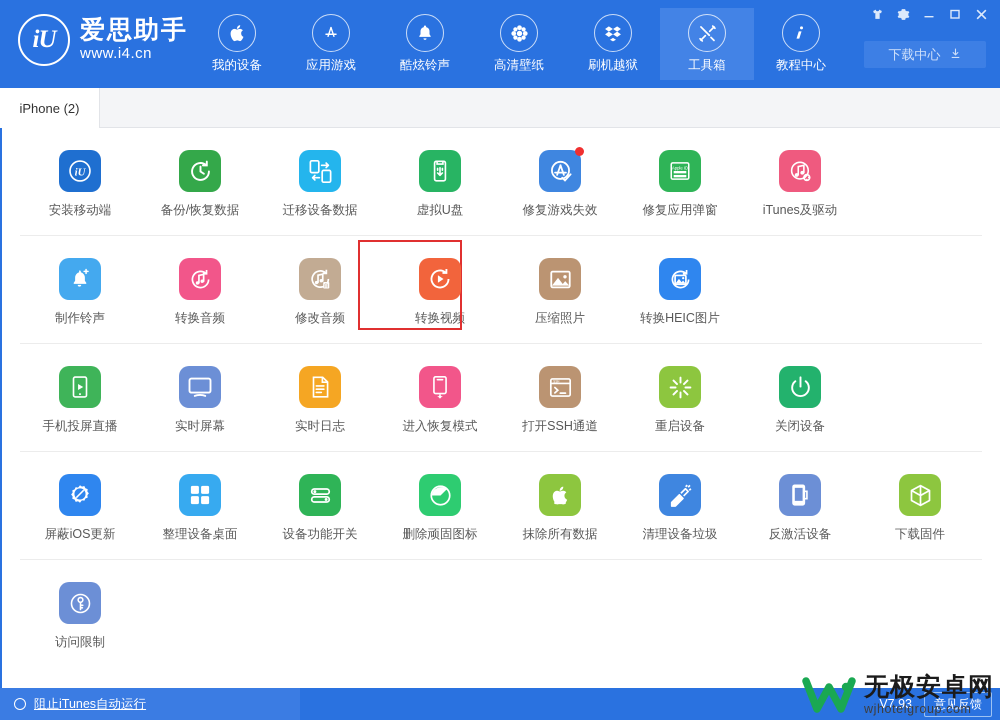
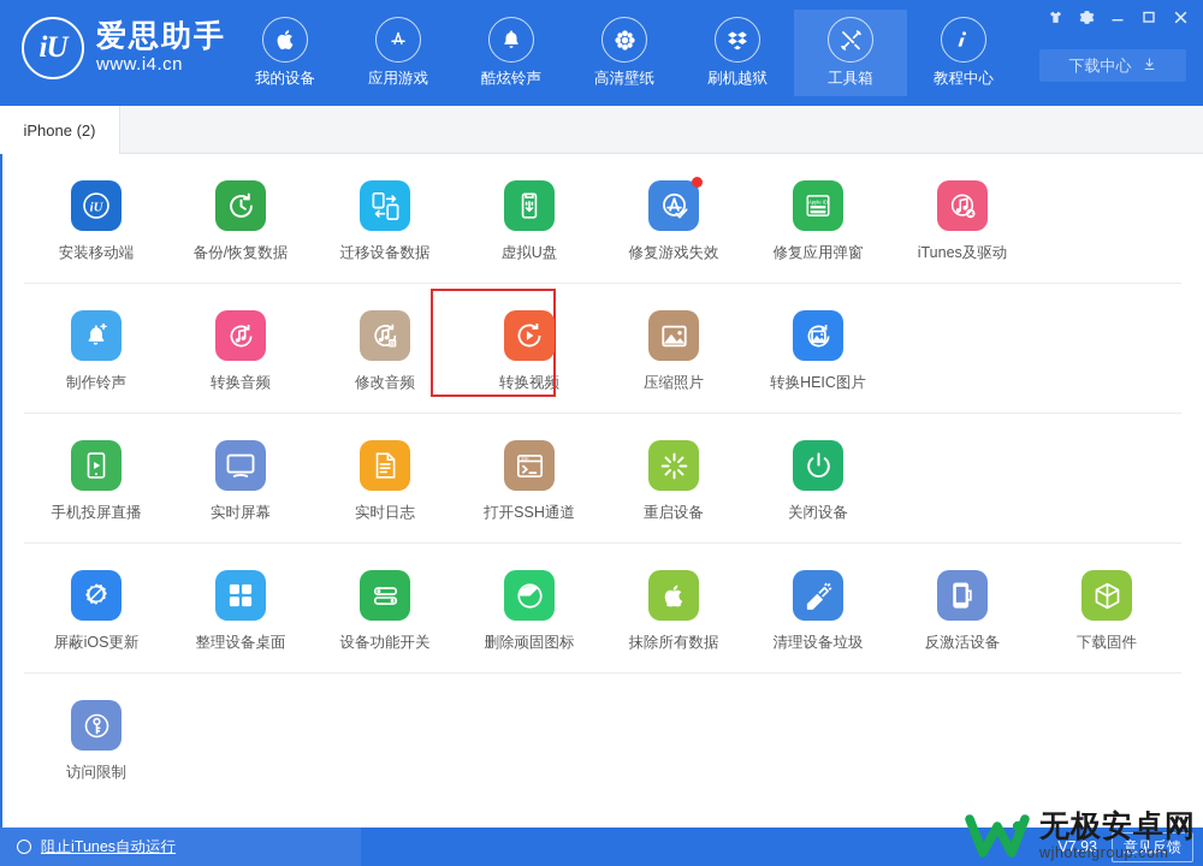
  iU
  爱思助手
  www.i4.cn
  我的设备
  应用游戏
  酷炫铃声
  高清壁纸
  刷机越狱
  工具箱
  教程中心
  下载中心
  iPhone (2)
  iU
  安装移动端
  备份/恢复数据
  迁移设备数据
  虚拟U盘
  修复游戏失效
  修复应用弹窗
  iTunes及驱动
  制作铃声
  转换音频
  修改音频
  转换视频
  压缩照片
  转换HEIC图片
  手机投屏直播
  实时屏幕
  实时日志
- 进入恢复模式
  打开SSH通道
  重启设备
  关闭设备
  屏蔽iOS更新
  整理设备桌面
  设备功能开关
  删除顽固图标
  抹除所有数据
  清理设备垃圾
  反激活设备
  下载固件
  访问限制
  阻止iTunes自动运行
  V7.93
  意见反馈
  无极安卓网
  wjhotelgroup.com
